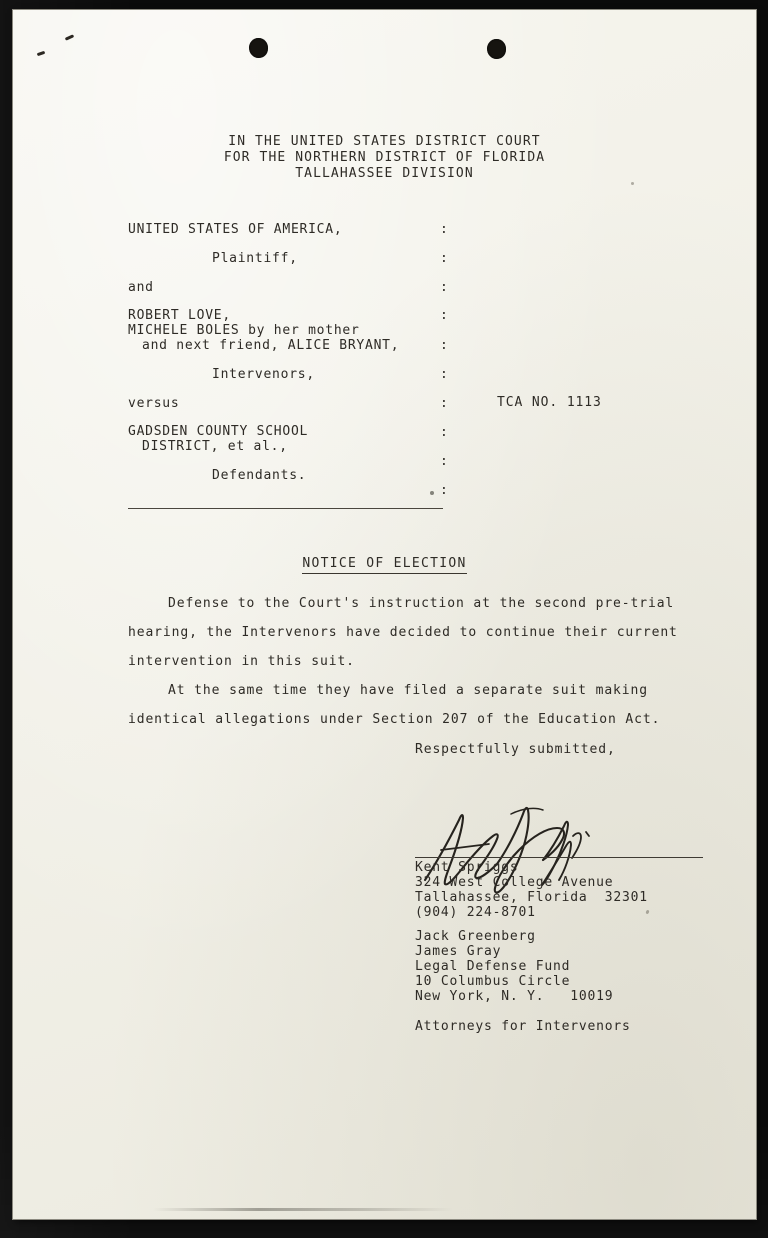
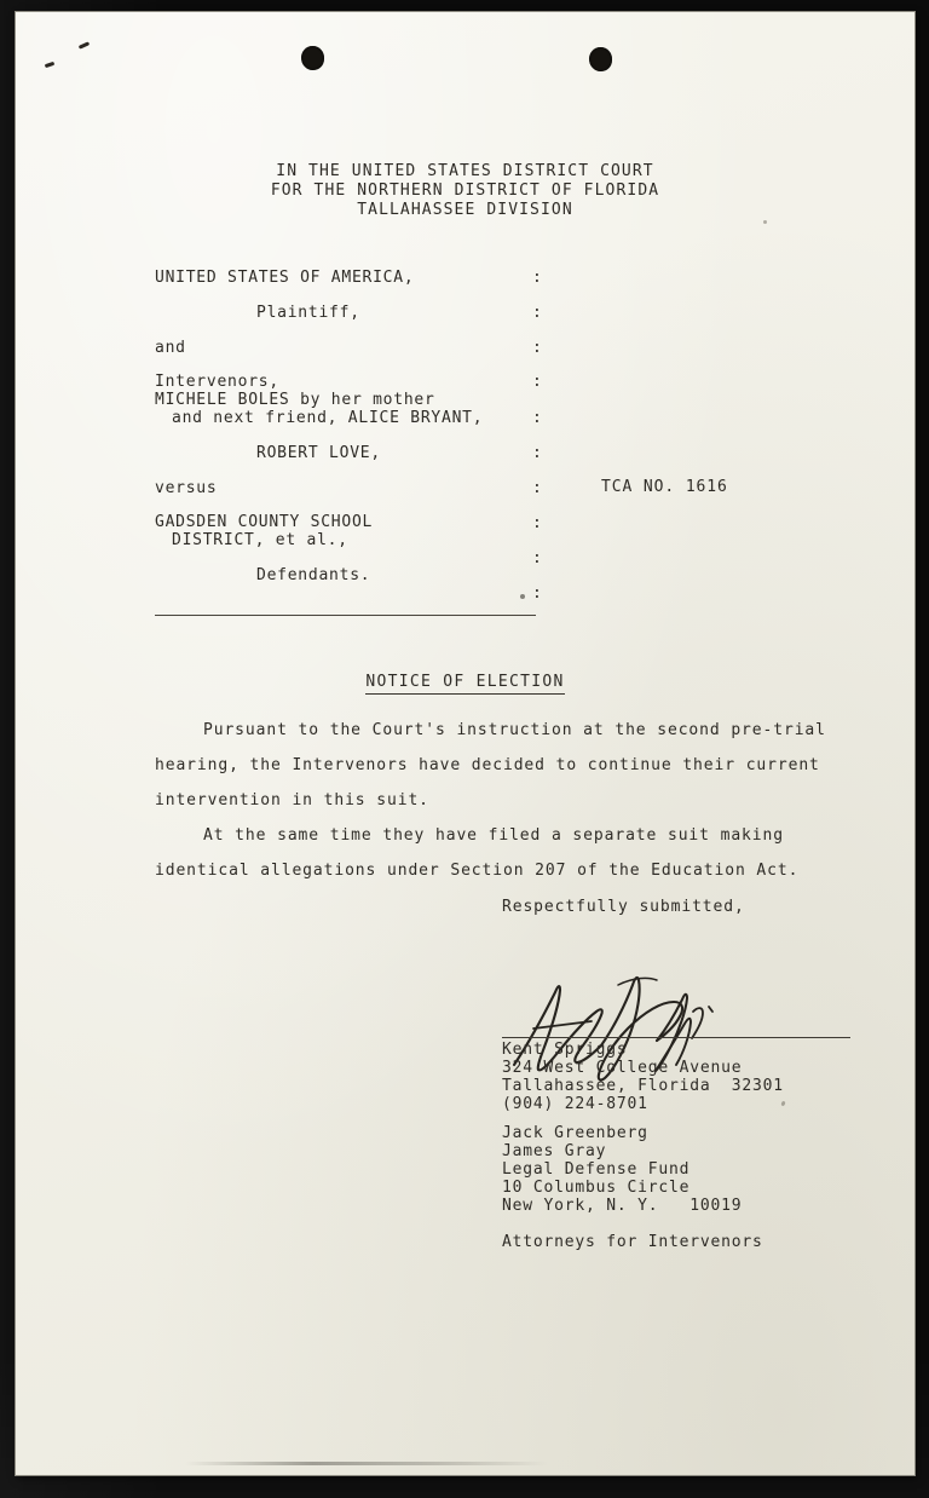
  IN THE UNITED STATES DISTRICT COURT
  FOR THE NORTHERN DISTRICT OF FLORIDA
  TALLAHASSEE DIVISION
  UNITED STATES OF AMERICA,
  Plaintiff,
  and
- ROBERT LOVE,
+ Intervenors,
  MICHELE BOLES by her mother
  and next friend, ALICE BRYANT,
- Intervenors,
+ ROBERT LOVE,
  versus
  GADSDEN COUNTY SCHOOL
  DISTRICT, et al.,
  Defendants.
  :
  :
  :
  :
  :
  :
  :
  :
  :
  :
- TCA NO. 1113
+ TCA NO. 1616
  NOTICE OF ELECTION
- Defense to the Court's instruction at the second pre-trial
+ Pursuant to the Court's instruction at the second pre-trial
  hearing, the Intervenors have decided to continue their current
  intervention in this suit.
  At the same time they have filed a separate suit making
  identical allegations under Section 207 of the Education Act.
  Respectfully submitted,
  Kent Spriggs
  324 West College Avenue
  Tallahassee, Florida 32301
  (904) 224-8701
  Jack Greenberg
  James Gray
  Legal Defense Fund
  10 Columbus Circle
  New York, N. Y. 10019
  Attorneys for Intervenors
